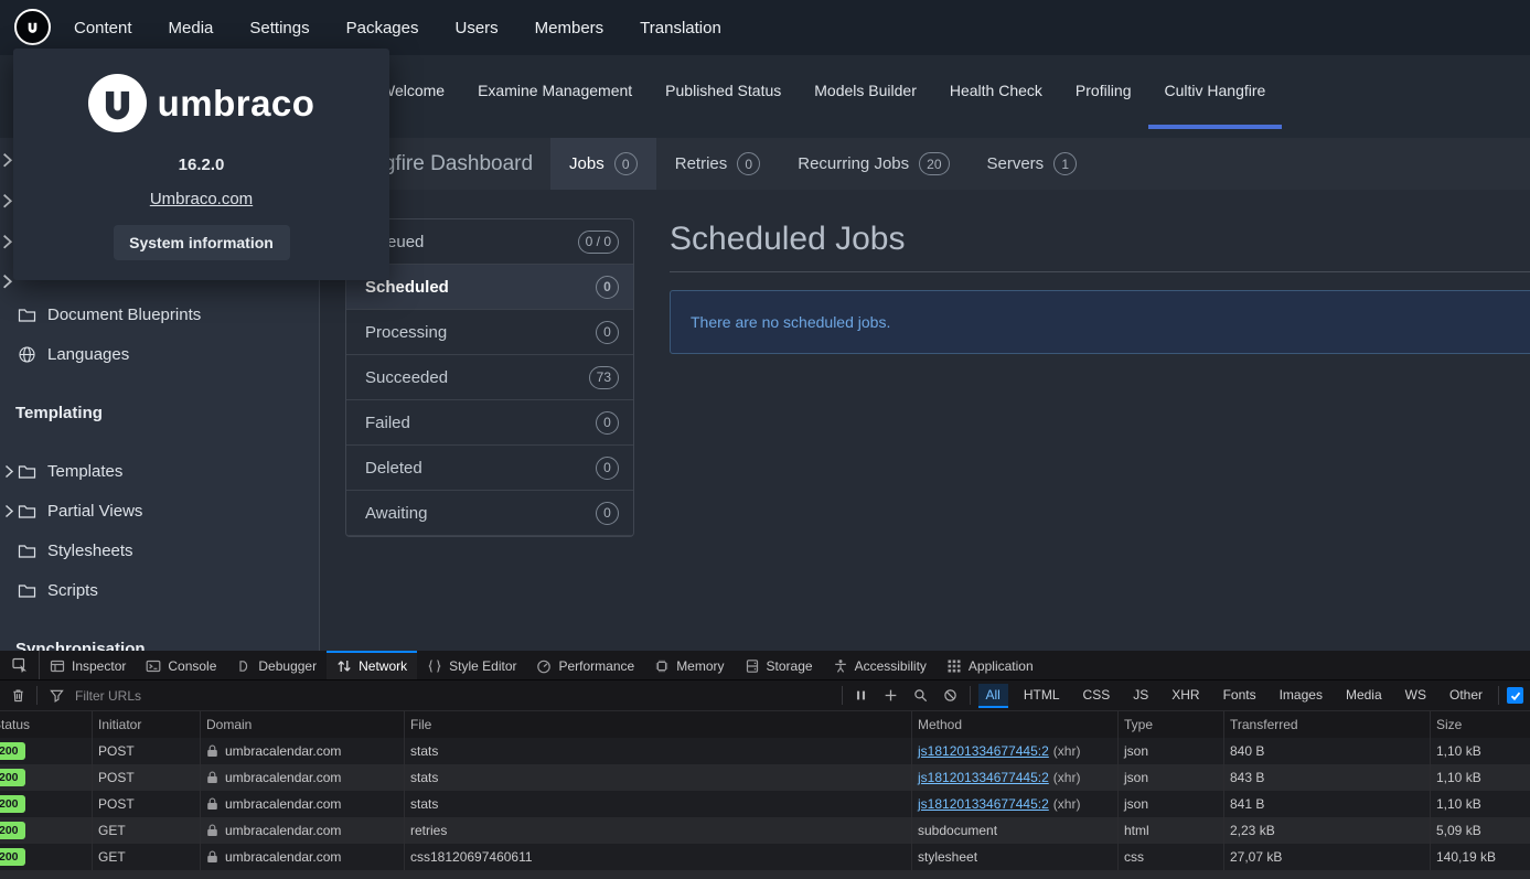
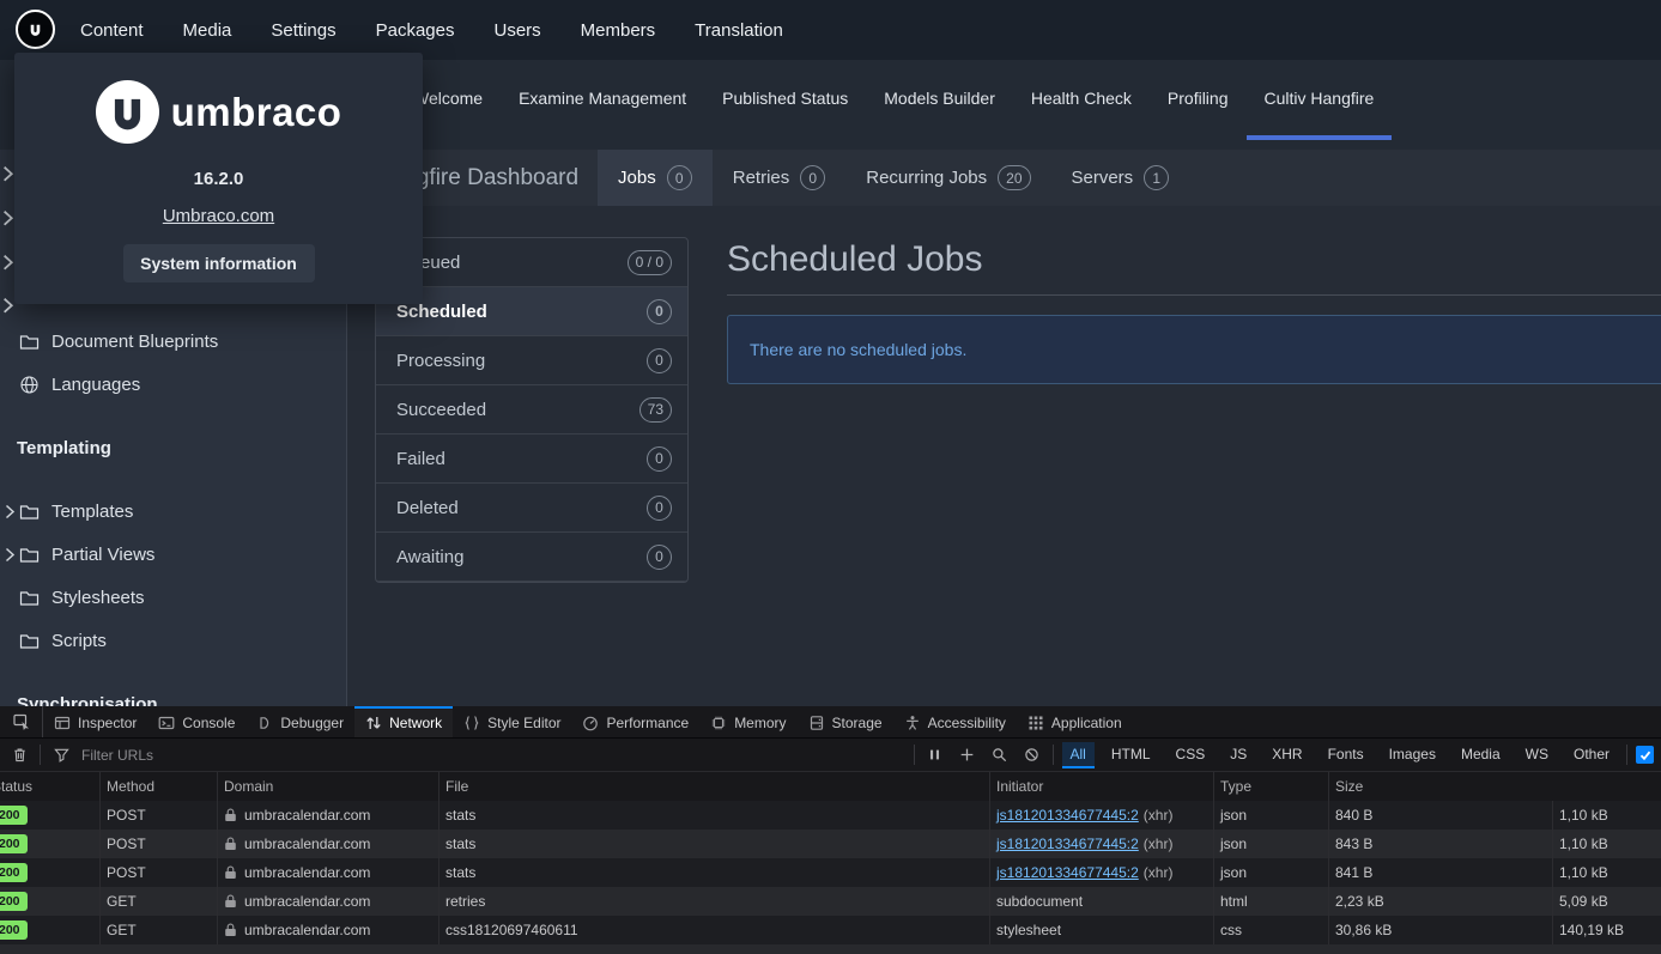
  Content
  Media
  Settings
  Packages
  Users
  Members
  Translation
  elcome
  Examine Management
  Published Status
  Models Builder
  Health Check
  Profiling
  Cultiv Hangfire
  Document Blueprints
  Languages
  Templating
  Templates
  Partial Views
  Stylesheets
  Scripts
  Synchronisation
  gfire Dashboard
  Jobs
  0
  Retries
  0
  Recurring Jobs
  20
  Servers
  1
  0 / 0
  Scheduled
  0
  Processing
  0
  Succeeded
  73
  Failed
  0
  Deleted
  0
  Awaiting
  0
  Scheduled Jobs
  There are no scheduled jobs.
  umbraco
  16.2.0
  Umbraco.com
  System information
  Inspector
  Console
  Debugger
  Network
  Style Editor
  Performance
  Memory
  Storage
  Accessibility
  Application
  Filter URLs
  All
  HTML
  CSS
  JS
  XHR
  Fonts
  Images
  Media
  WS
  Other
  tatus
- Initiator
+ Method
  Domain
  File
- Method
+ Initiator
  Type
- Transferred
  Size
  200
  POST
  umbracalendar.com
  stats
  js181201334677445:2
  (xhr)
  json
  840 B
  1,10 kB
  200
  POST
  umbracalendar.com
  stats
  js181201334677445:2
  (xhr)
  json
  843 B
  1,10 kB
  200
  POST
  umbracalendar.com
  stats
  js181201334677445:2
  (xhr)
  json
  841 B
  1,10 kB
  200
  GET
  umbracalendar.com
  retries
  subdocument
  html
  2,23 kB
  5,09 kB
  200
  GET
  umbracalendar.com
  css18120697460611
  stylesheet
  css
- 27,07 kB
+ 30,86 kB
  140,19 kB
